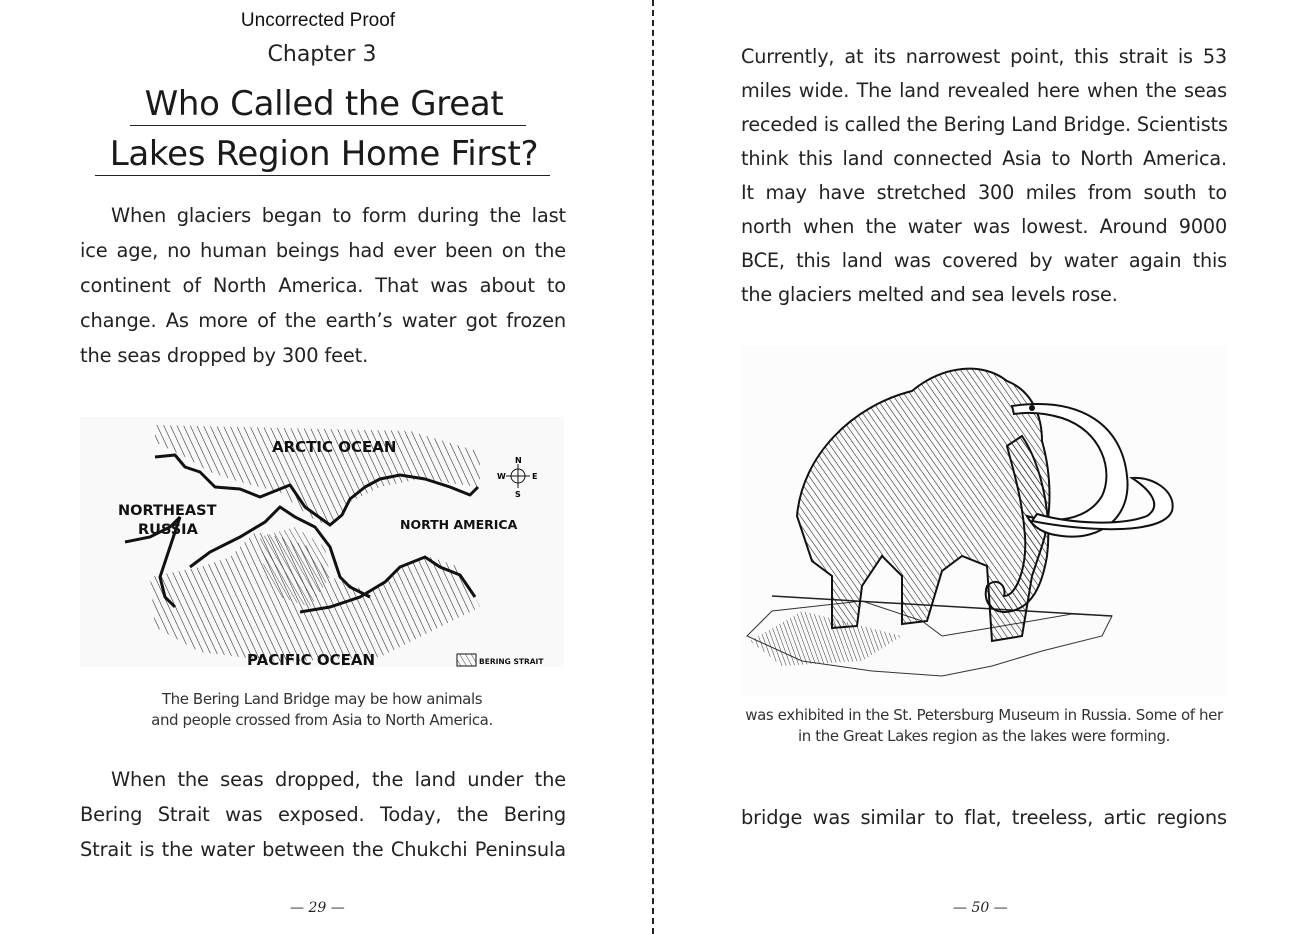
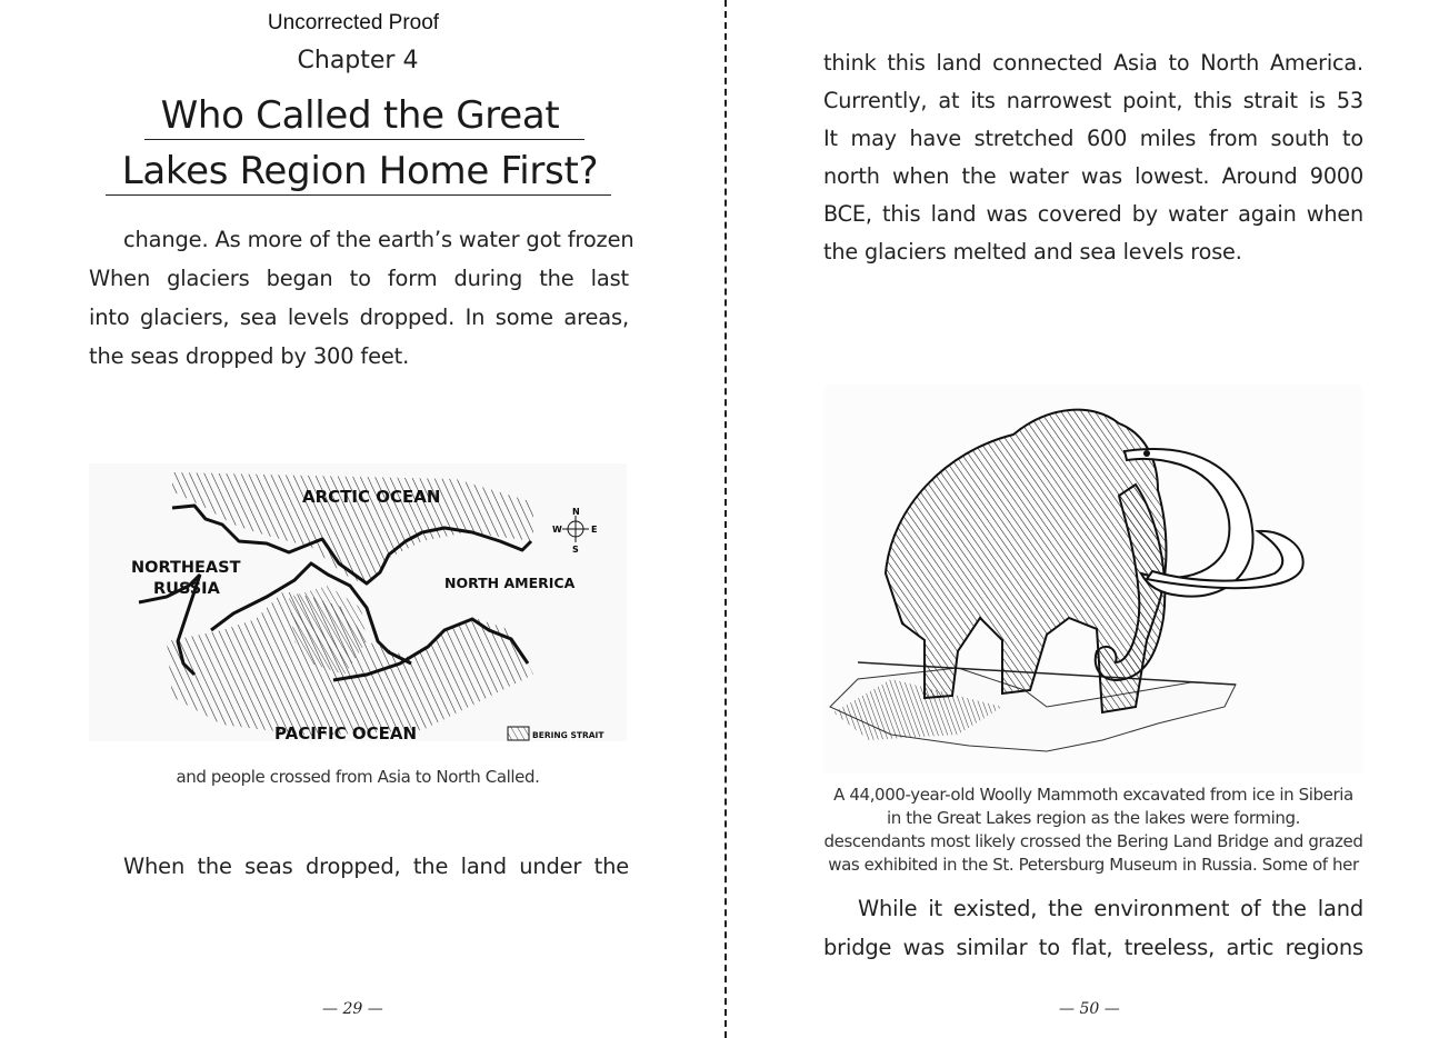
  Uncorrected Proof
- Chapter 3
+ Chapter 4
  Who Called the Great
  Lakes Region Home First?
- When glaciers began to form during the last
+ change. As more of the earth’s water got frozen
- ice age, no human beings had ever been on the
- continent of North America. That was about to
- change. As more of the earth’s water got frozen
+ When glaciers began to form during the last
+ into glaciers, sea levels dropped. In some areas,
  the seas dropped by 300 feet.
  ARCTIC OCEAN
  NORTHEAST
  RUSSIA
  NORTH AMERICA
  PACIFIC OCEAN
  N
  S
  E
  W
  BERING STRAIT
- The Bering Land Bridge may be how animals
- and people crossed from Asia to North America.
+ and people crossed from Asia to North Called.
  When the seas dropped, the land under the
- Bering Strait was exposed. Today, the Bering
- Strait is the water between the Chukchi Peninsula
  — 29 —
- Currently, at its narrowest point, this strait is 53
+ think this land connected Asia to North America.
- miles wide. The land revealed here when the seas
- receded is called the Bering Land Bridge. Scientists
- think this land connected Asia to North America.
+ Currently, at its narrowest point, this strait is 53
- It may have stretched 300 miles from south to
+ It may have stretched 600 miles from south to
  north when the water was lowest. Around 9000
- BCE, this land was covered by water again this
+ BCE, this land was covered by water again when
  the glaciers melted and sea levels rose.
+ A 44,000-year-old Woolly Mammoth excavated from ice in Siberia
- was exhibited in the St. Petersburg Museum in Russia. Some of her
+ in the Great Lakes region as the lakes were forming.
+ descendants most likely crossed the Bering Land Bridge and grazed
- in the Great Lakes region as the lakes were forming.
+ was exhibited in the St. Petersburg Museum in Russia. Some of her
+ While it existed, the environment of the land
  bridge was similar to flat, treeless, artic regions
  — 50 —
